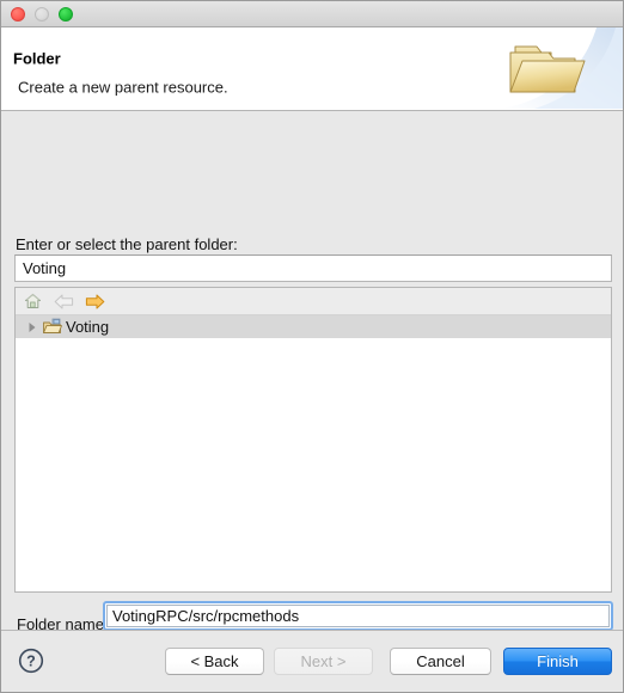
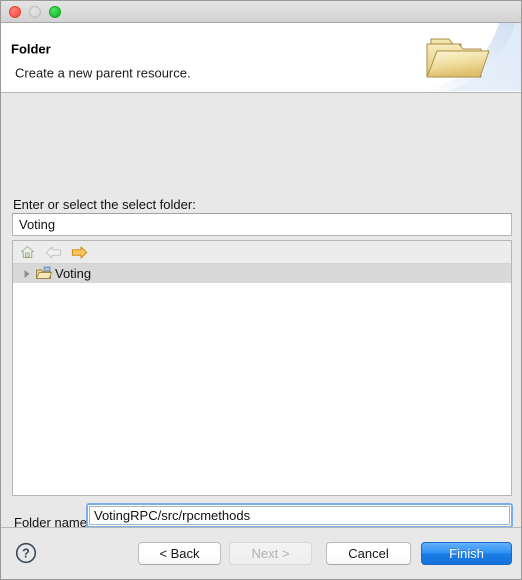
  Folder
  Create a new parent resource.
- Enter or select the parent folder:
+ Enter or select the select folder:
  Voting
  Voting
  Folder name
  VotingRPC/src/rpcmethods
  ?
  < Back
  Next >
  Cancel
  Finish
